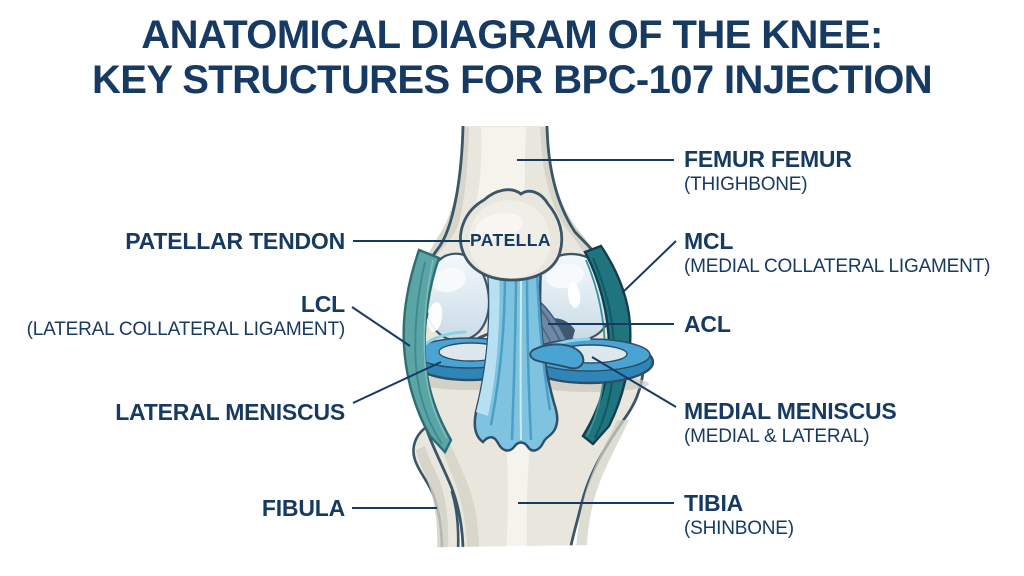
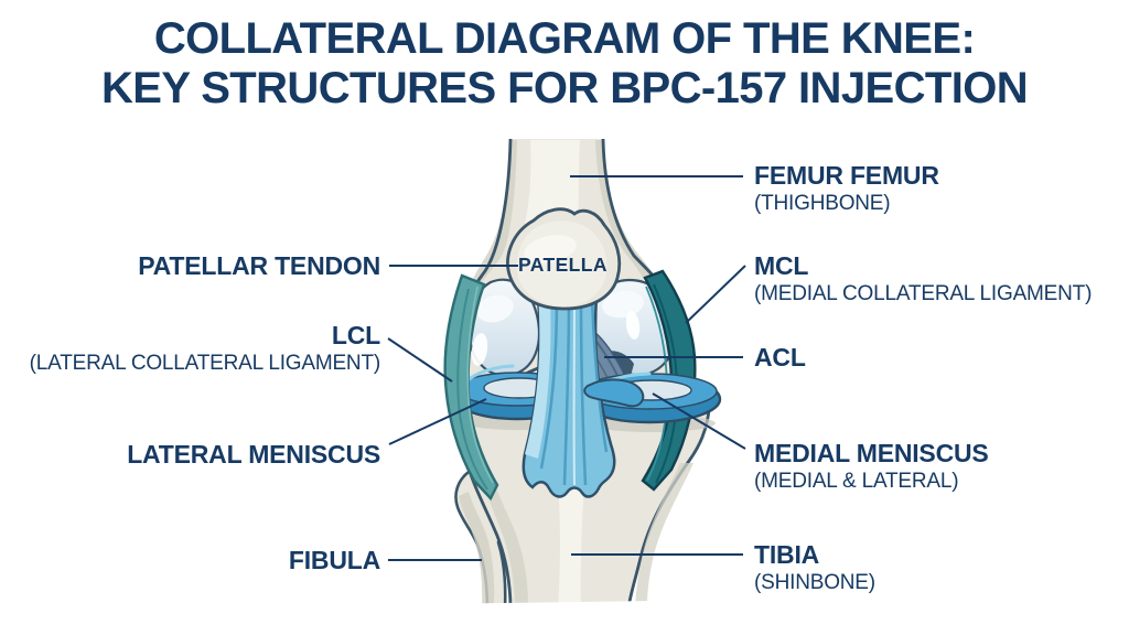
- ANATOMICAL DIAGRAM OF THE KNEE:
+ COLLATERAL DIAGRAM OF THE KNEE:
- KEY STRUCTURES FOR BPC-107 INJECTION
+ KEY STRUCTURES FOR BPC-157 INJECTION
  PATELLA
  PATELLAR TENDON
  LCL
  (LATERAL COLLATERAL LIGAMENT)
  LATERAL MENISCUS
  FIBULA
  FEMUR FEMUR
  (THIGHBONE)
  MCL
  (MEDIAL COLLATERAL LIGAMENT)
  ACL
  MEDIAL MENISCUS
  (MEDIAL & LATERAL)
  TIBIA
  (SHINBONE)
